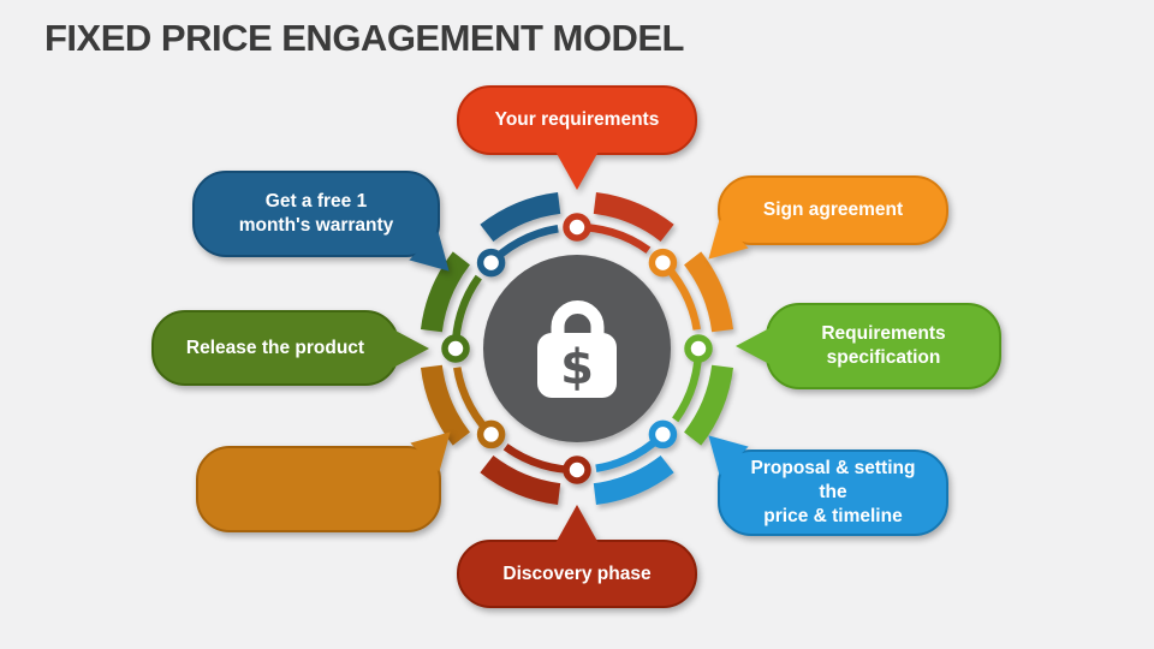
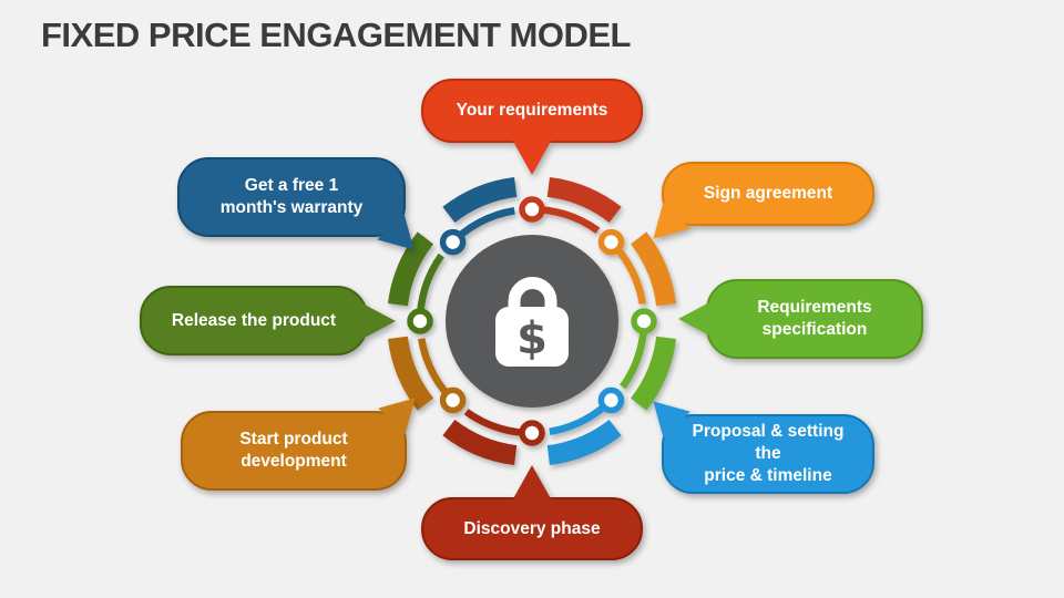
  FIXED PRICE ENGAGEMENT MODEL
  $
  Your requirements
  Sign agreement
  Requirements
  specification
  Proposal & setting the
  price & timeline
  Discovery phase
+ Start product
+ development
  Release the product
  Get a free 1
  month's warranty
